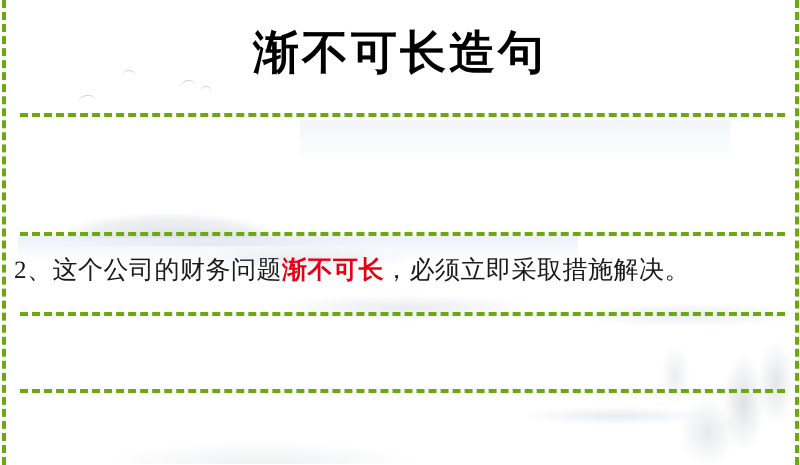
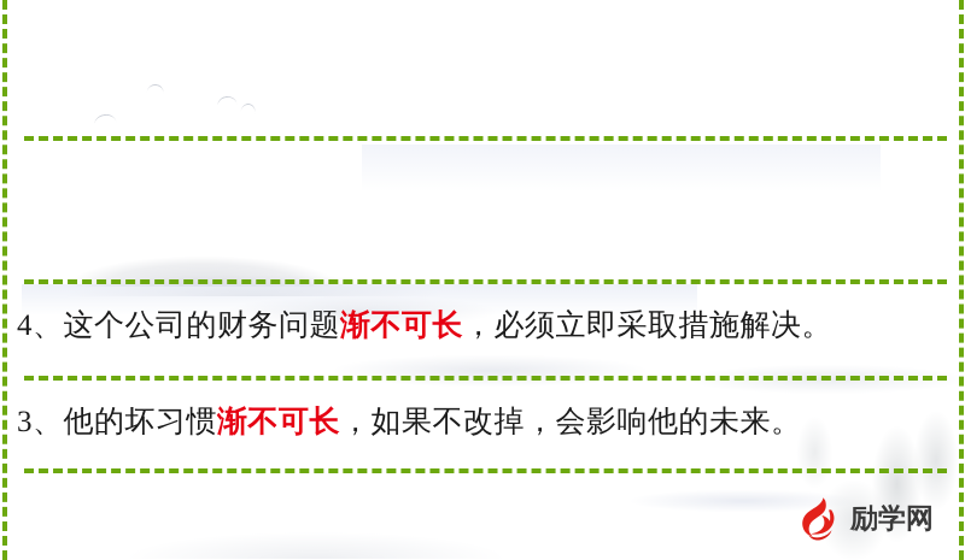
- 渐不可长造句
- 2、这个公司的财务问题渐不可长，必须立即采取措施解决。
+ 4、这个公司的财务问题渐不可长，必须立即采取措施解决。
+ 3、他的坏习惯渐不可长，如果不改掉，会影响他的未来。
+ 励学网
